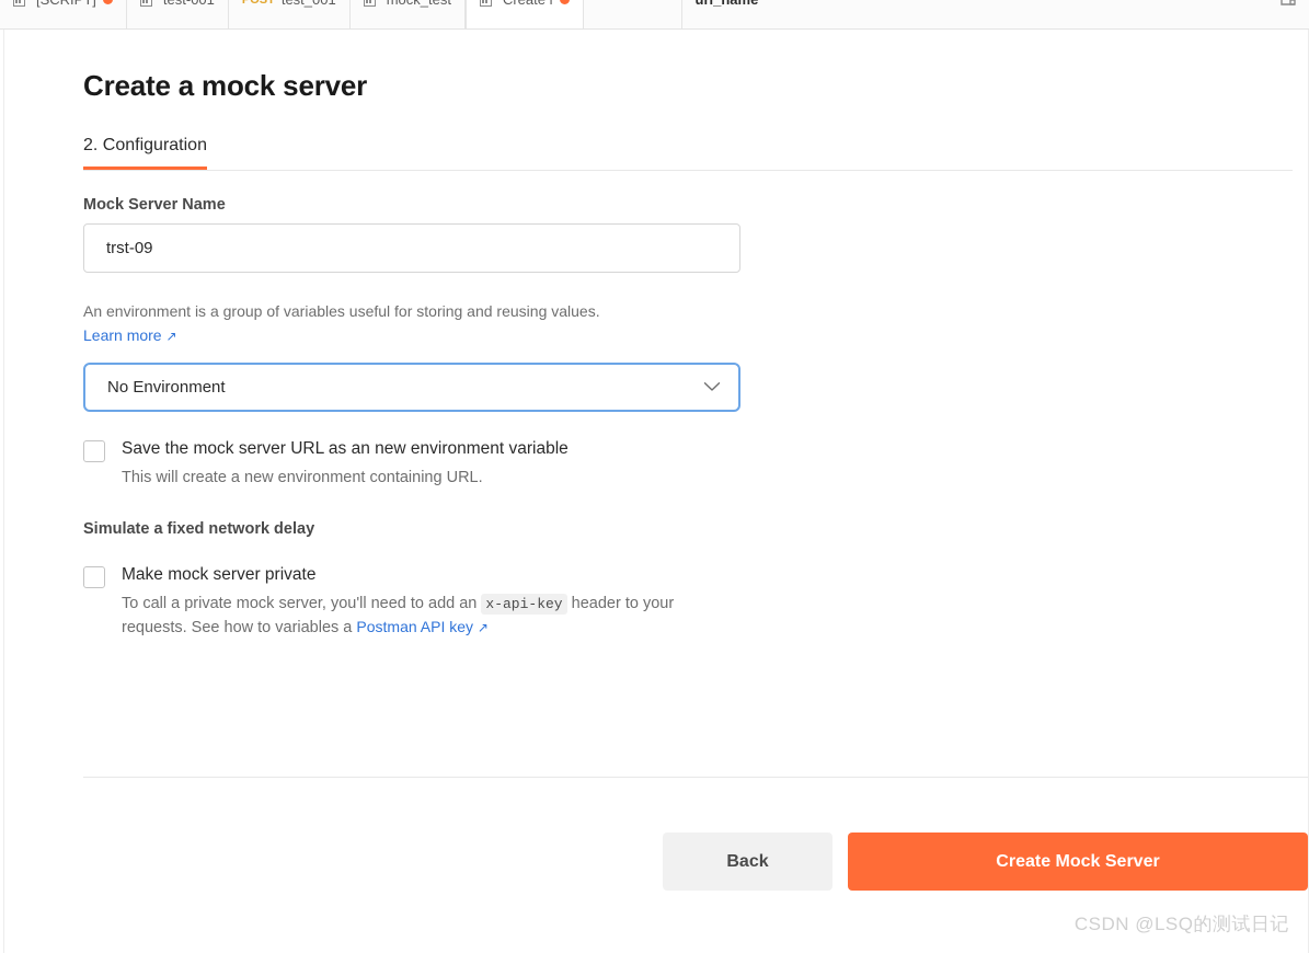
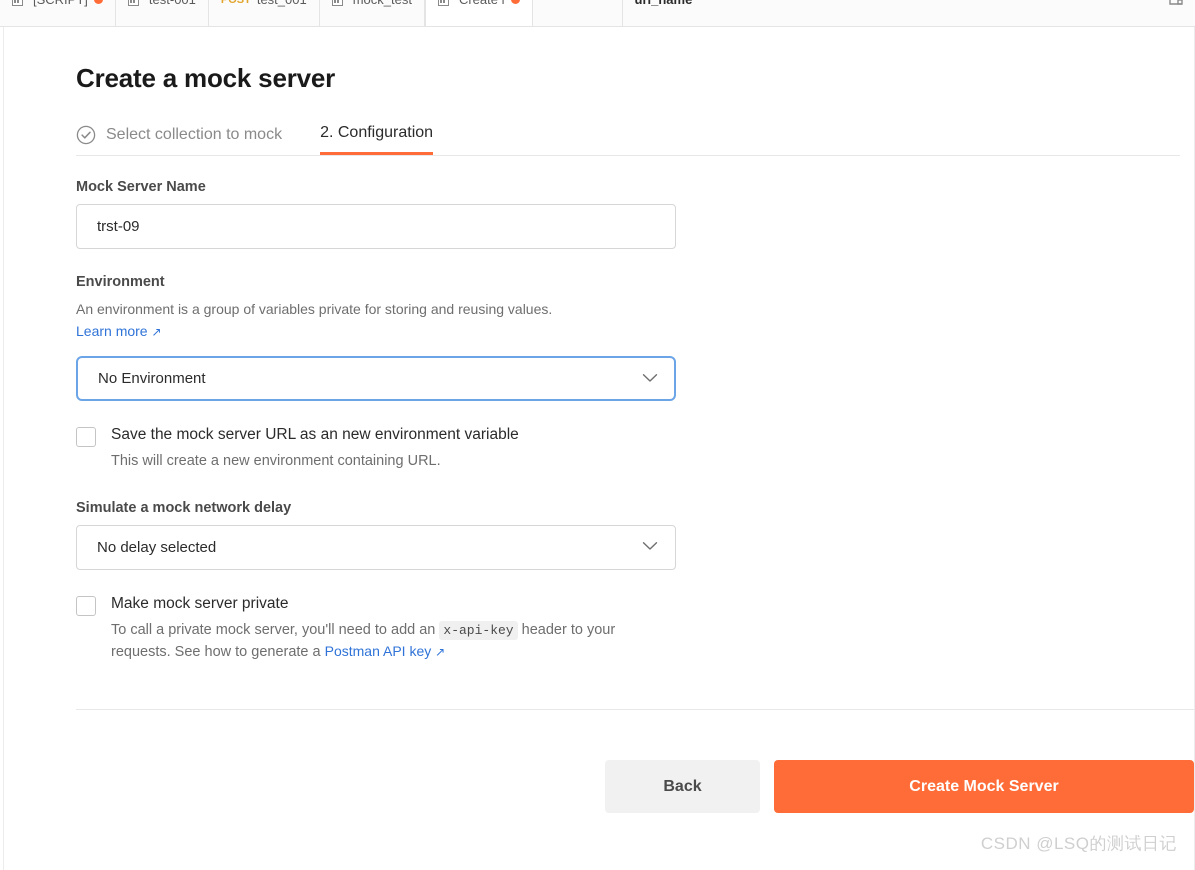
  Create a mock server
+ Select collection to mock
  2. Configuration
  Mock Server Name
  trst-09
+ Environment
- An environment is a group of variables useful for storing and reusing values.
+ An environment is a group of variables private for storing and reusing values.
  Learn more ↗
  No Environment
  Save the mock server URL as an new environment variable
  This will create a new environment containing URL.
- Simulate a fixed network delay
+ Simulate a mock network delay
+ No delay selected
  Make mock server private
- To call a private mock server, you'll need to add an x-api-key header to your requests. See how to variables a Postman API key ↗
+ To call a private mock server, you'll need to add an x-api-key header to your requests. See how to generate a Postman API key ↗
  Back
  Create Mock Server
  CSDN @LSQ的测试日记
